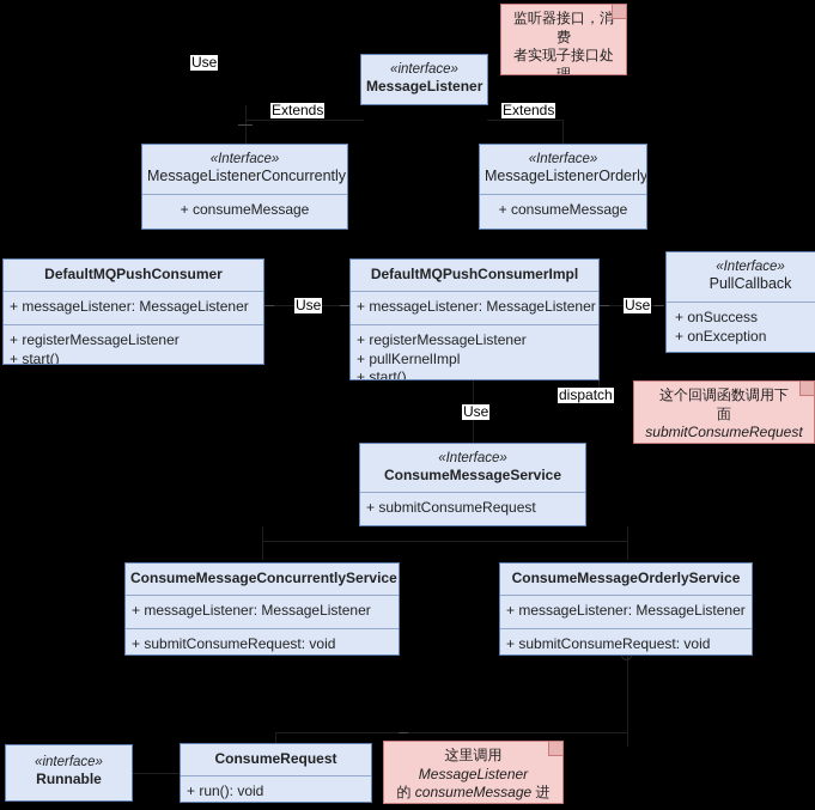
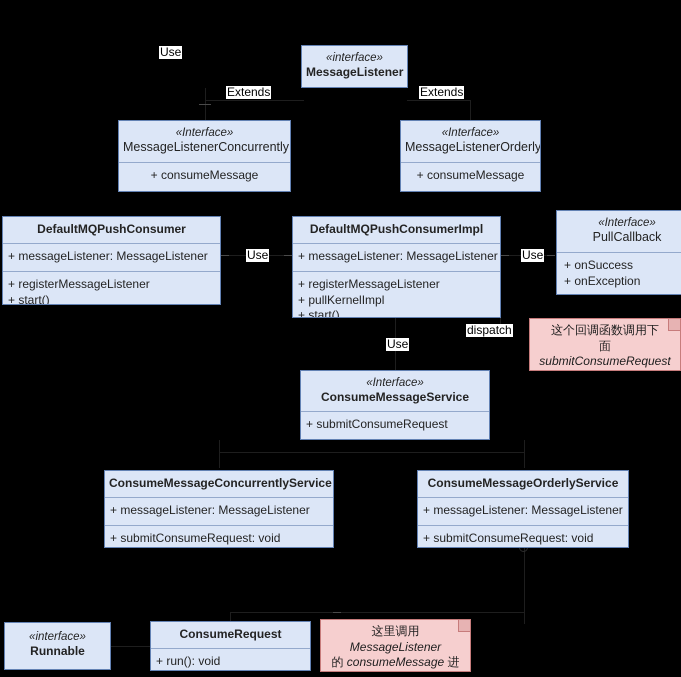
  «interface»
  MessageListener
- 监听器接口，消费
- 者实现子接口处理
  «Interface»
  MessageListenerConcurrently
  + consumeMessage
  «Interface»
  MessageListenerOrderly
  + consumeMessage
  DefaultMQPushConsumer
  + messageListener: MessageListener
  + registerMessageListener
  + start()
  DefaultMQPushConsumerImpl
  + messageListener: MessageListener
  + registerMessageListener
  + pullKernelImpl
  + start()
  «Interface»
  PullCallback
  + onSuccess
  + onException
  这个回调函数调用下
  面 submitConsumeRequest
  «Interface»
  ConsumeMessageService
  + submitConsumeRequest
  ConsumeMessageConcurrentlyService
  + messageListener: MessageListener
  + submitConsumeRequest: void
  ConsumeMessageOrderlyService
  + messageListener: MessageListener
  + submitConsumeRequest: void
  «interface»
  Runnable
  ConsumeRequest
  + run(): void
  这里调用MessageListener
  的 consumeMessage 进
  Use
  Extends
  Extends
  Use
  Use
  dispatch
  Use
